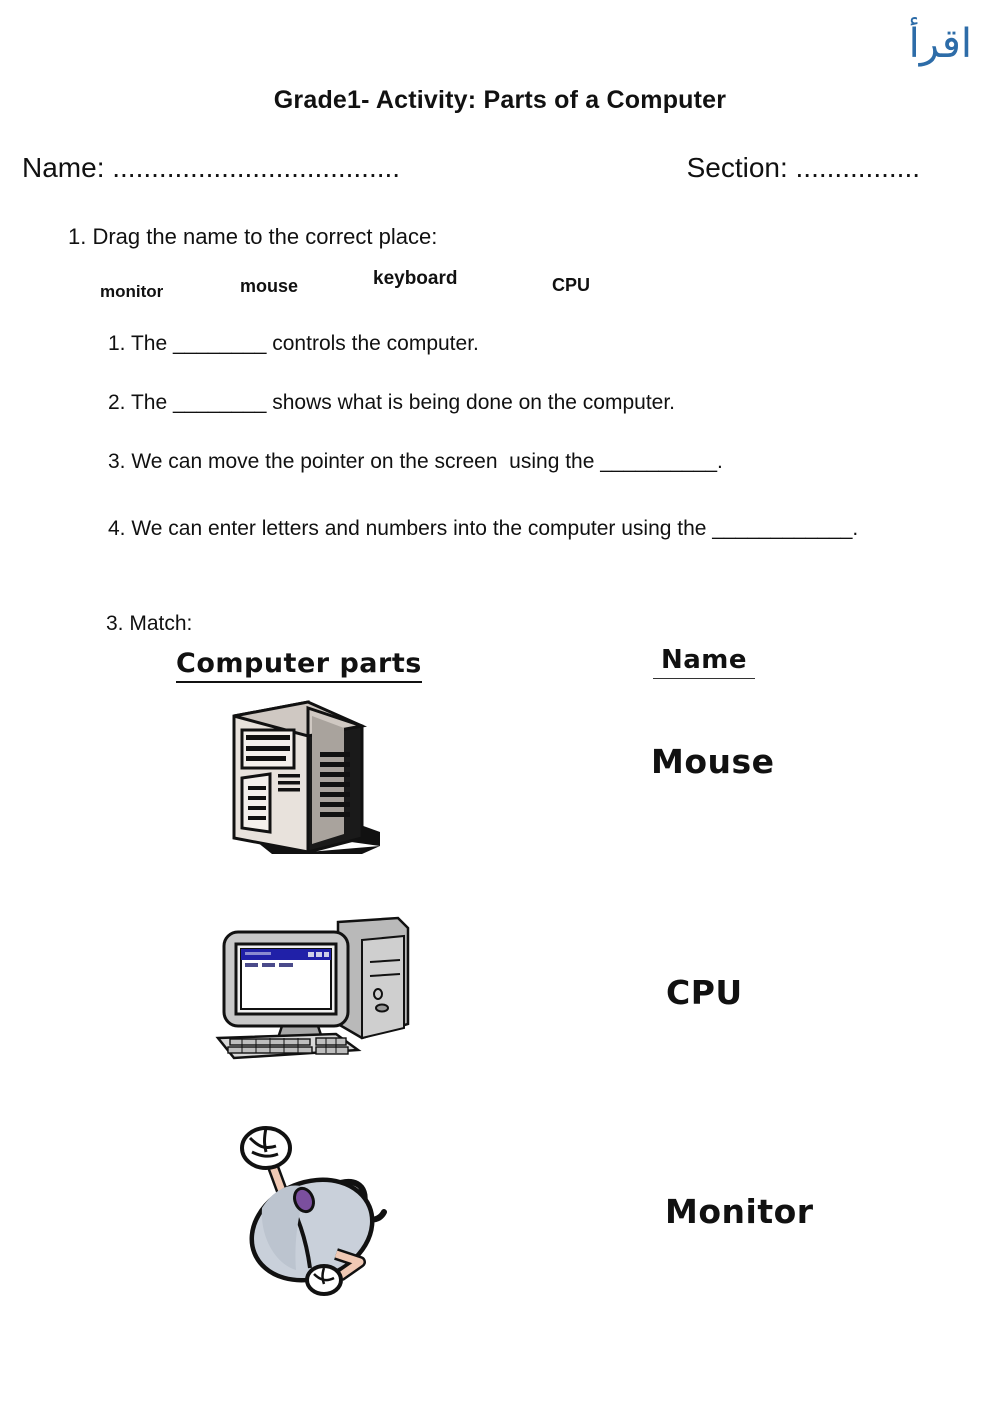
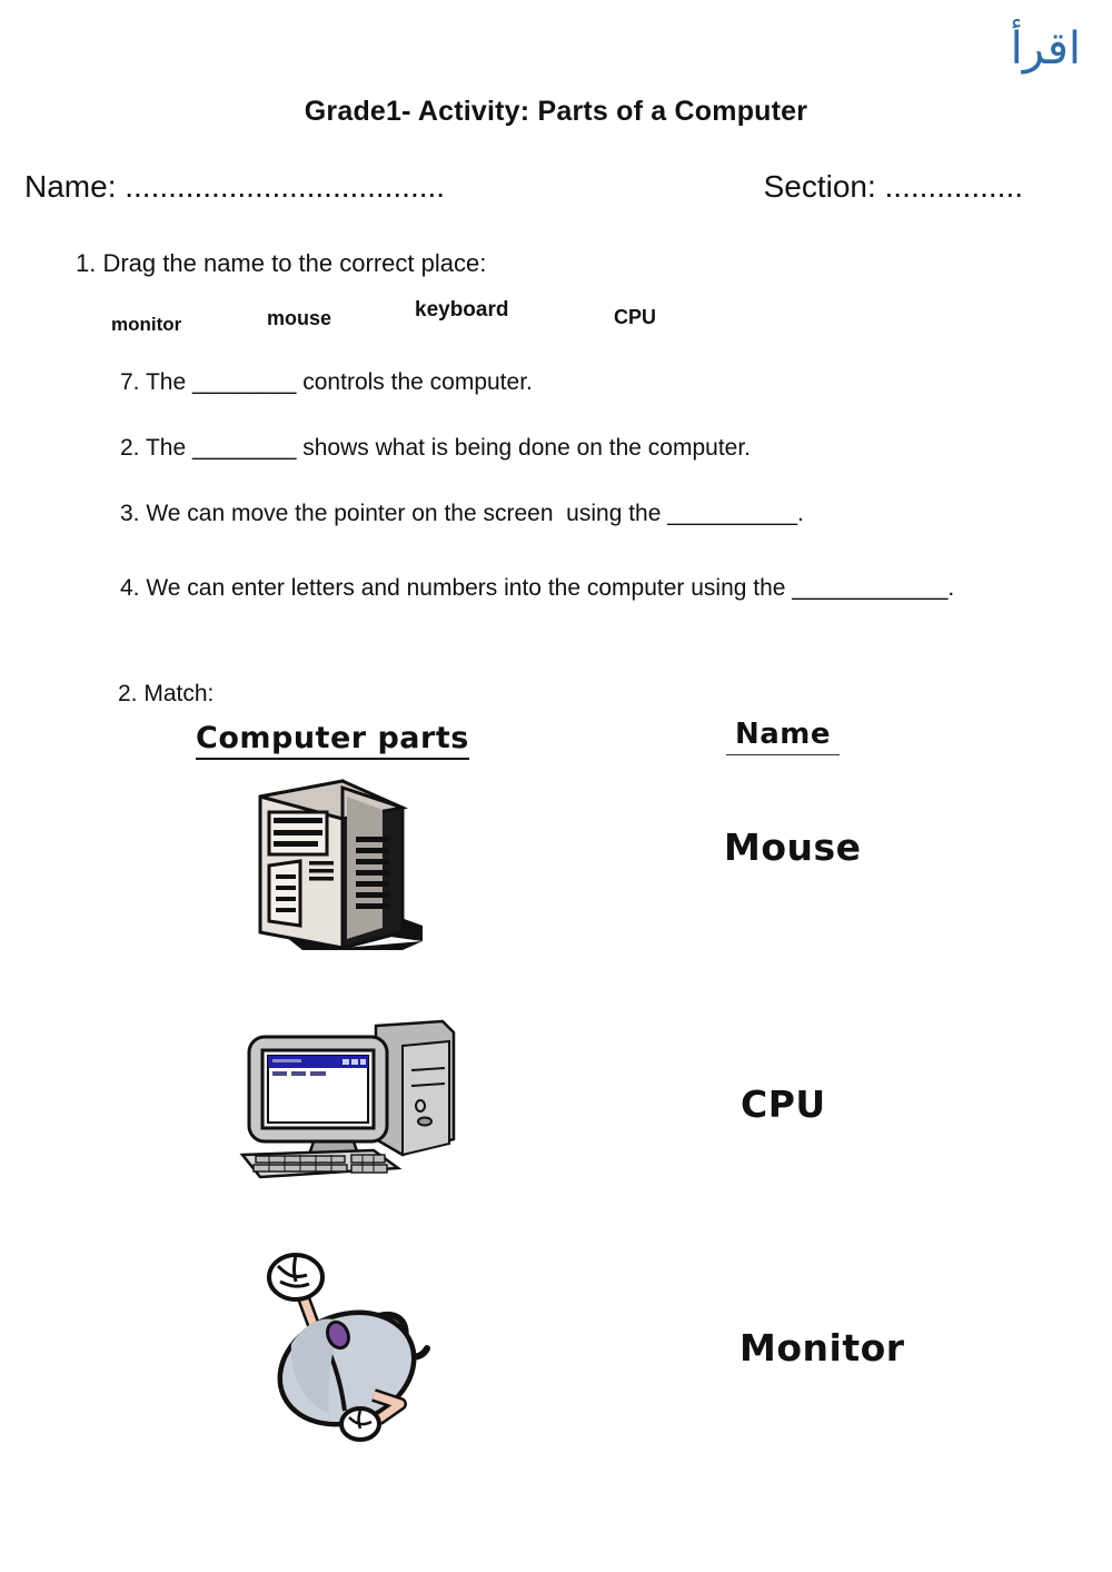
  اقرأ
  Grade1- Activity: Parts of a Computer
  Name: .....................................
  Section: ................
  1. Drag the name to the correct place:
  monitor
  mouse
  keyboard
  CPU
- 1. The ________ controls the computer.
+ 7. The ________ controls the computer.
  2. The ________ shows what is being done on the computer.
  3. We can move the pointer on the screen using the __________.
  4. We can enter letters and numbers into the computer using the ____________.
- 3. Match:
+ 2. Match:
  Computer parts
  Name
  Mouse
  CPU
  Monitor
